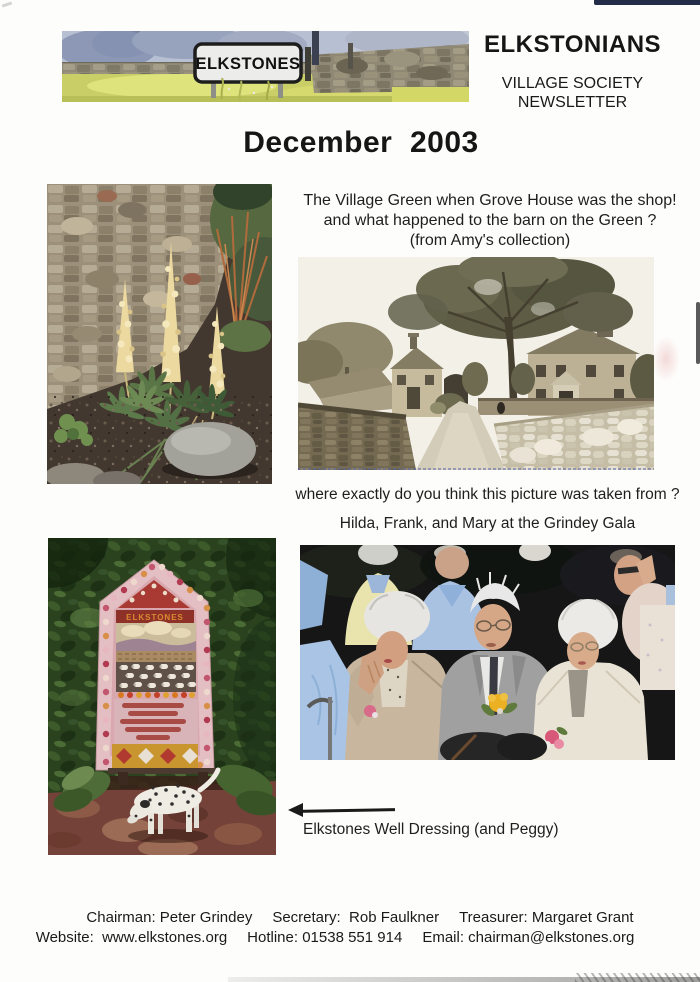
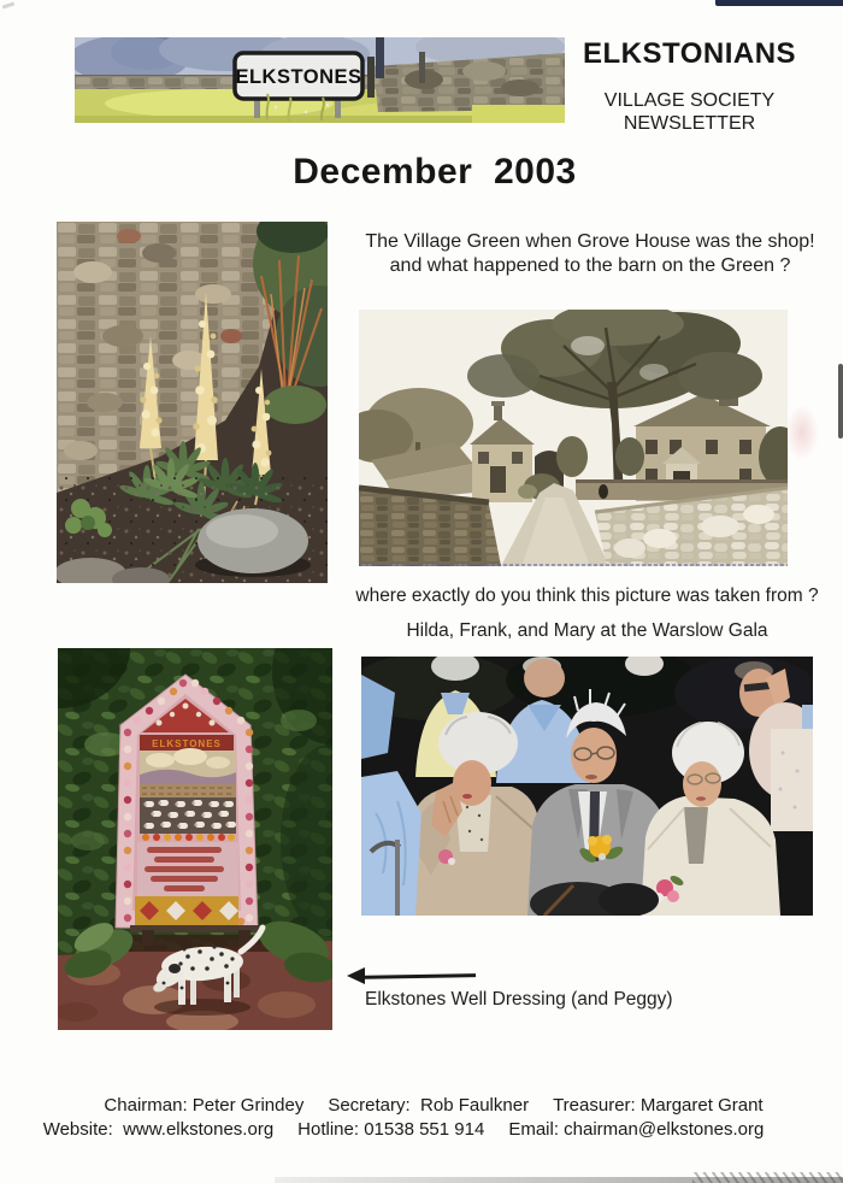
  ELKSTONES
  ELKSTONIANS
  VILLAGE SOCIETY
  NEWSLETTER
  December 2003
  The Village Green when Grove House was the shop!
  and what happened to the barn on the Green ?
- (from Amy's collection)
  where exactly do you think this picture was taken from ?
- Hilda, Frank, and Mary at the Grindey Gala
+ Hilda, Frank, and Mary at the Warslow Gala
  ELKSTONES
  Elkstones Well Dressing (and Peggy)
  Chairman: Peter Grindey
  Secretary: Rob Faulkner
  Treasurer: Margaret Grant
  Website: www.elkstones.org
  Hotline: 01538 551 914
  Email: chairman@elkstones.org
